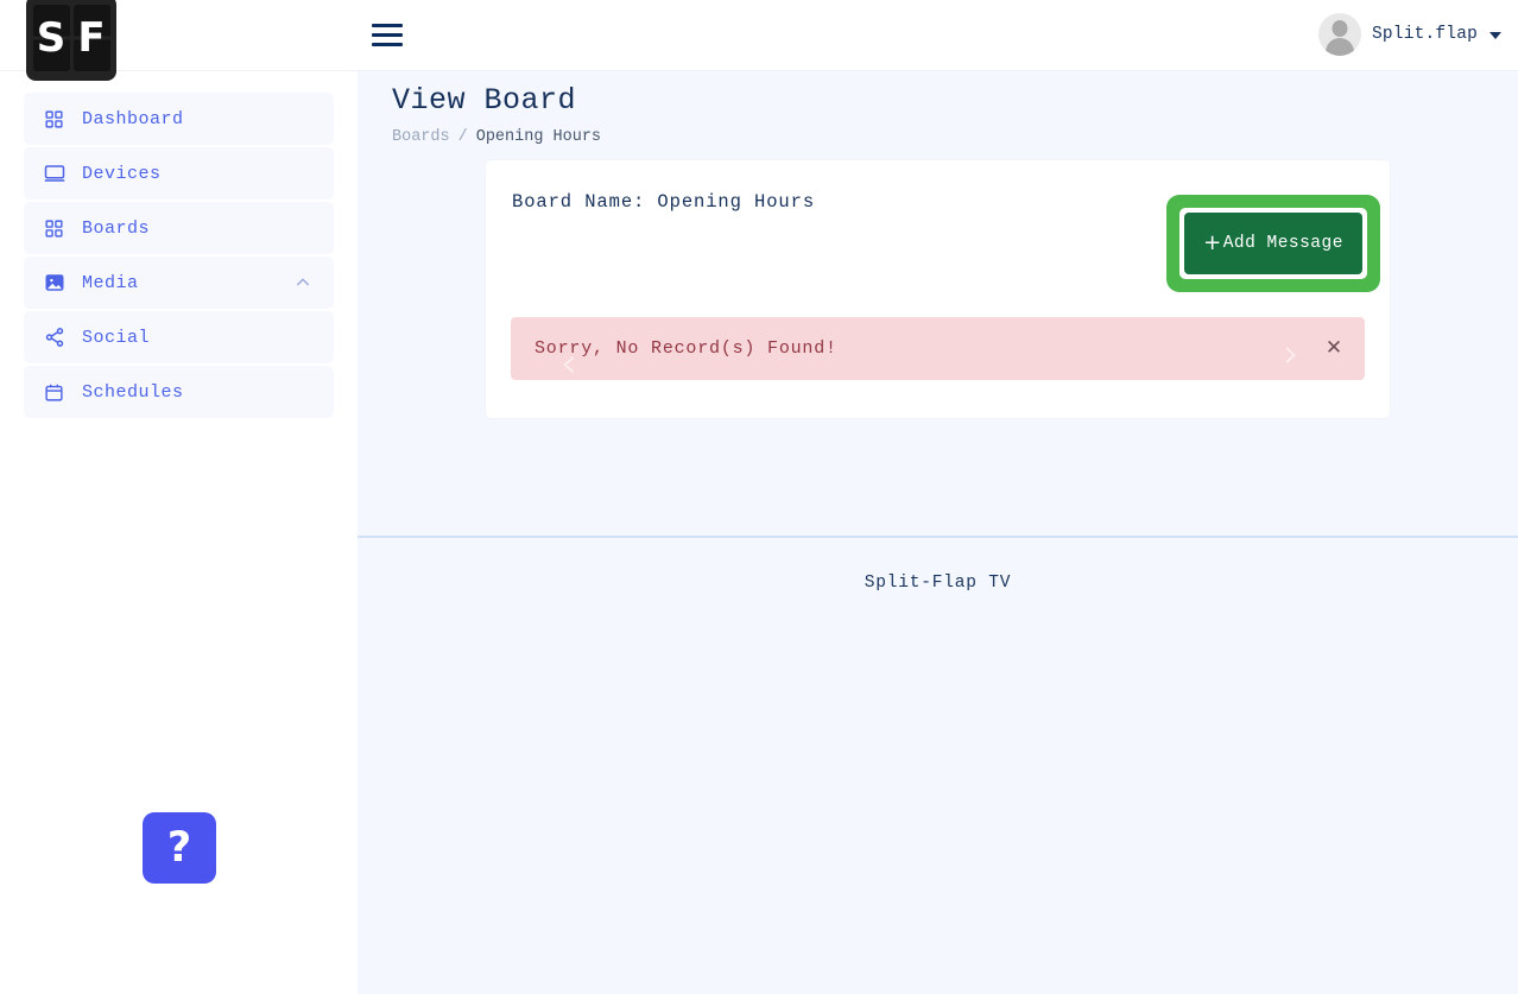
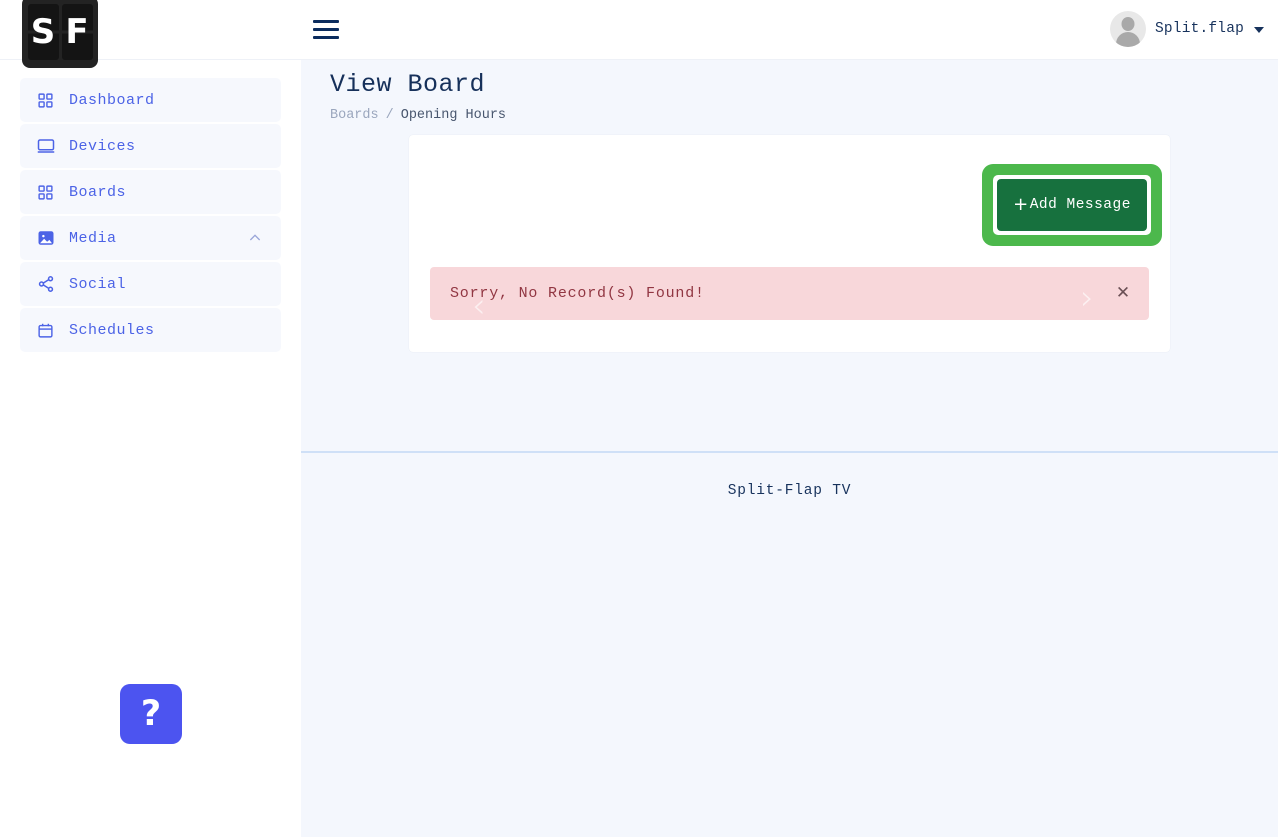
  Dashboard
  Devices
  Boards
  Media
  Social
  Schedules
  ?
  View Board
  Boards
  /
  Opening Hours
- Board Name: Opening Hours
  +
  Add Message
  ‹
  ›
  Sorry, No Record(s) Found!
  ✕
  Split-Flap TV
  Split.flap
  S
  F
